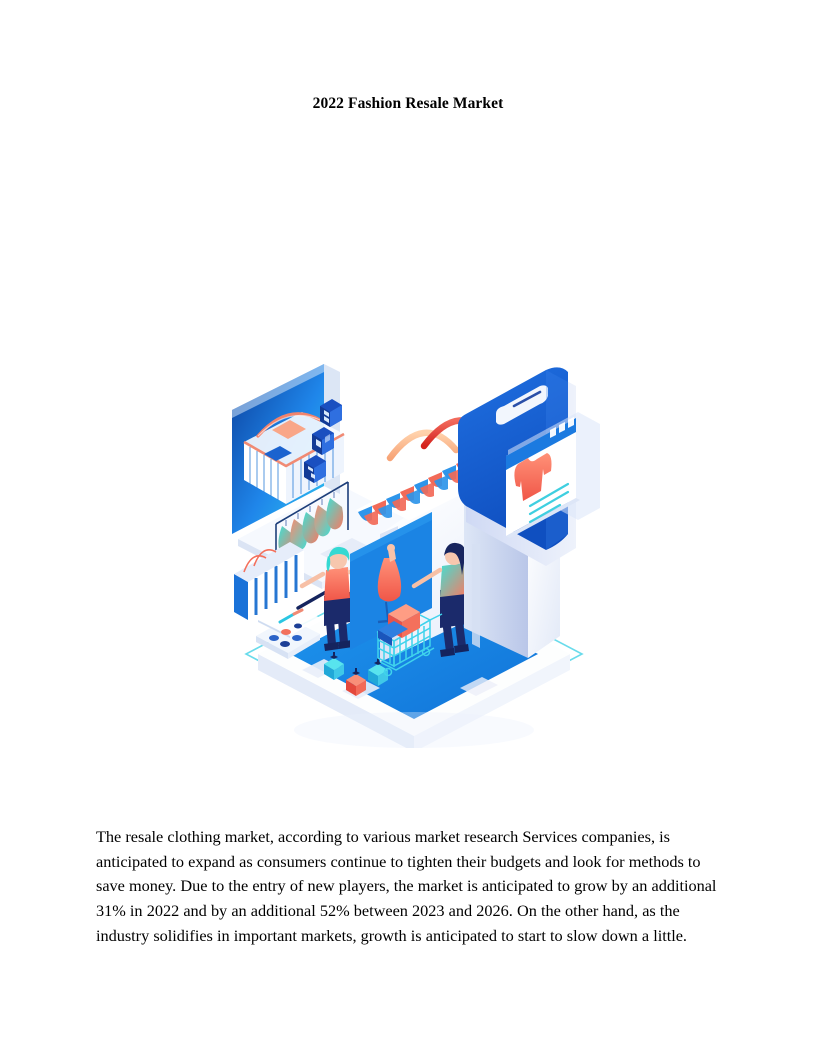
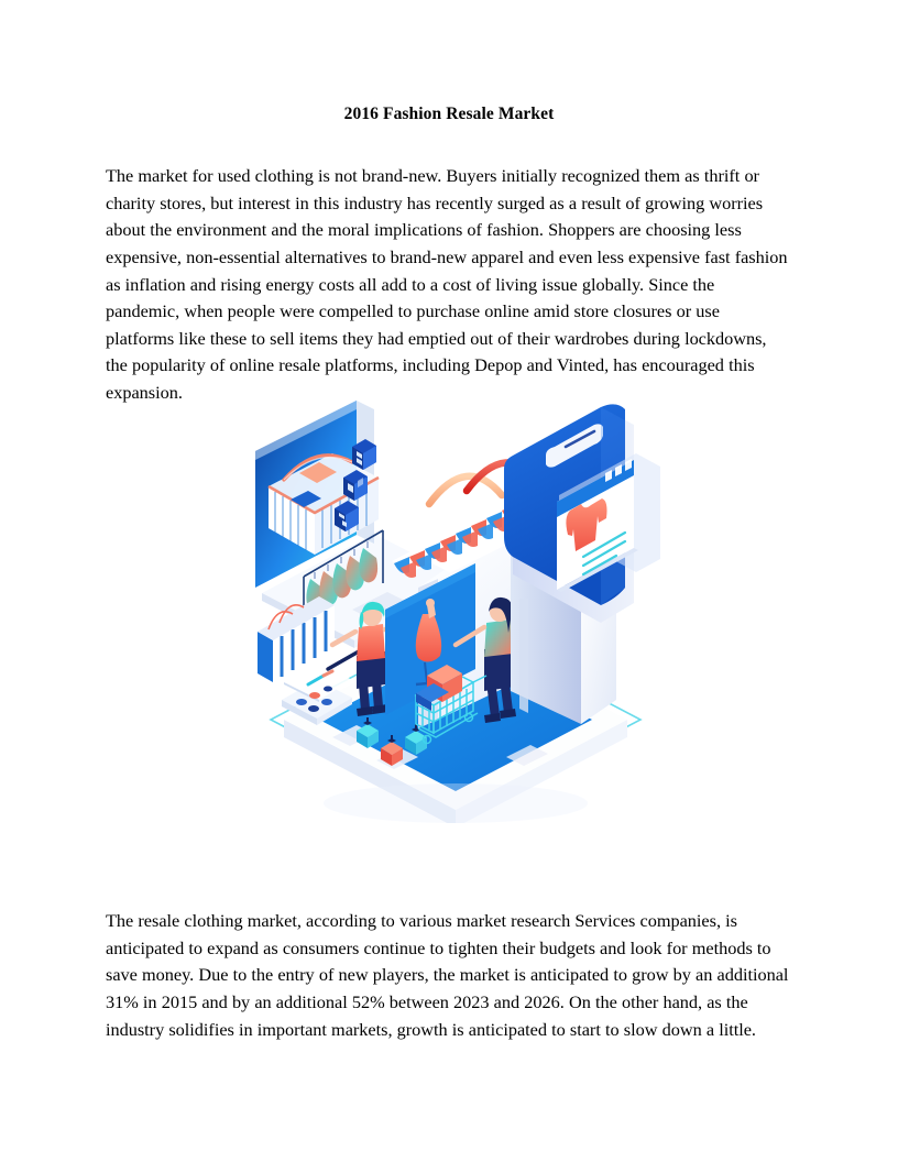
- 2022 Fashion Resale Market
+ 2016 Fashion Resale Market
+ The market for used clothing is not brand-new. Buyers initially recognized them as thrift or charity stores, but interest in this industry has recently surged as a result of growing worries about the environment and the moral implications of fashion. Shoppers are choosing less expensive, non-essential alternatives to brand-new apparel and even less expensive fast fashion as inflation and rising energy costs all add to a cost of living issue globally. Since the pandemic, when people were compelled to purchase online amid store closures or use platforms like these to sell items they had emptied out of their wardrobes during lockdowns, the popularity of online resale platforms, including Depop and Vinted, has encouraged this expansion.
- The resale clothing market, according to various market research Services companies, is anticipated to expand as consumers continue to tighten their budgets and look for methods to save money. Due to the entry of new players, the market is anticipated to grow by an additional 31% in 2022 and by an additional 52% between 2023 and 2026. On the other hand, as the industry solidifies in important markets, growth is anticipated to start to slow down a little.
+ The resale clothing market, according to various market research Services companies, is anticipated to expand as consumers continue to tighten their budgets and look for methods to save money. Due to the entry of new players, the market is anticipated to grow by an additional 31% in 2015 and by an additional 52% between 2023 and 2026. On the other hand, as the industry solidifies in important markets, growth is anticipated to start to slow down a little.
